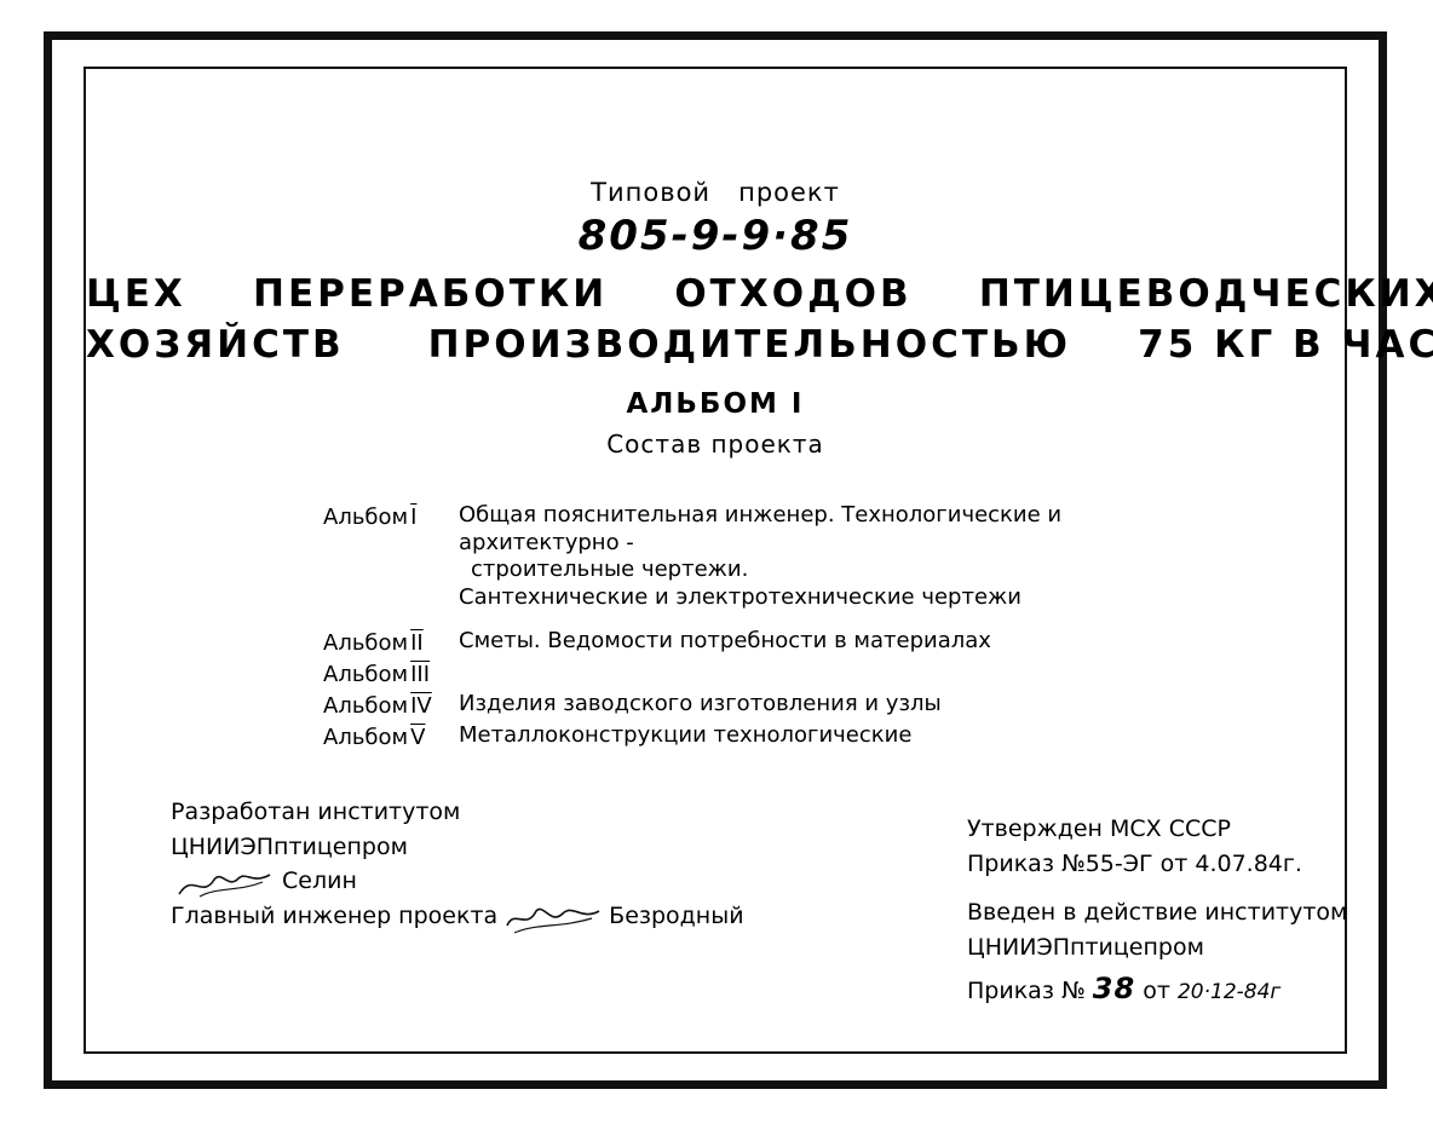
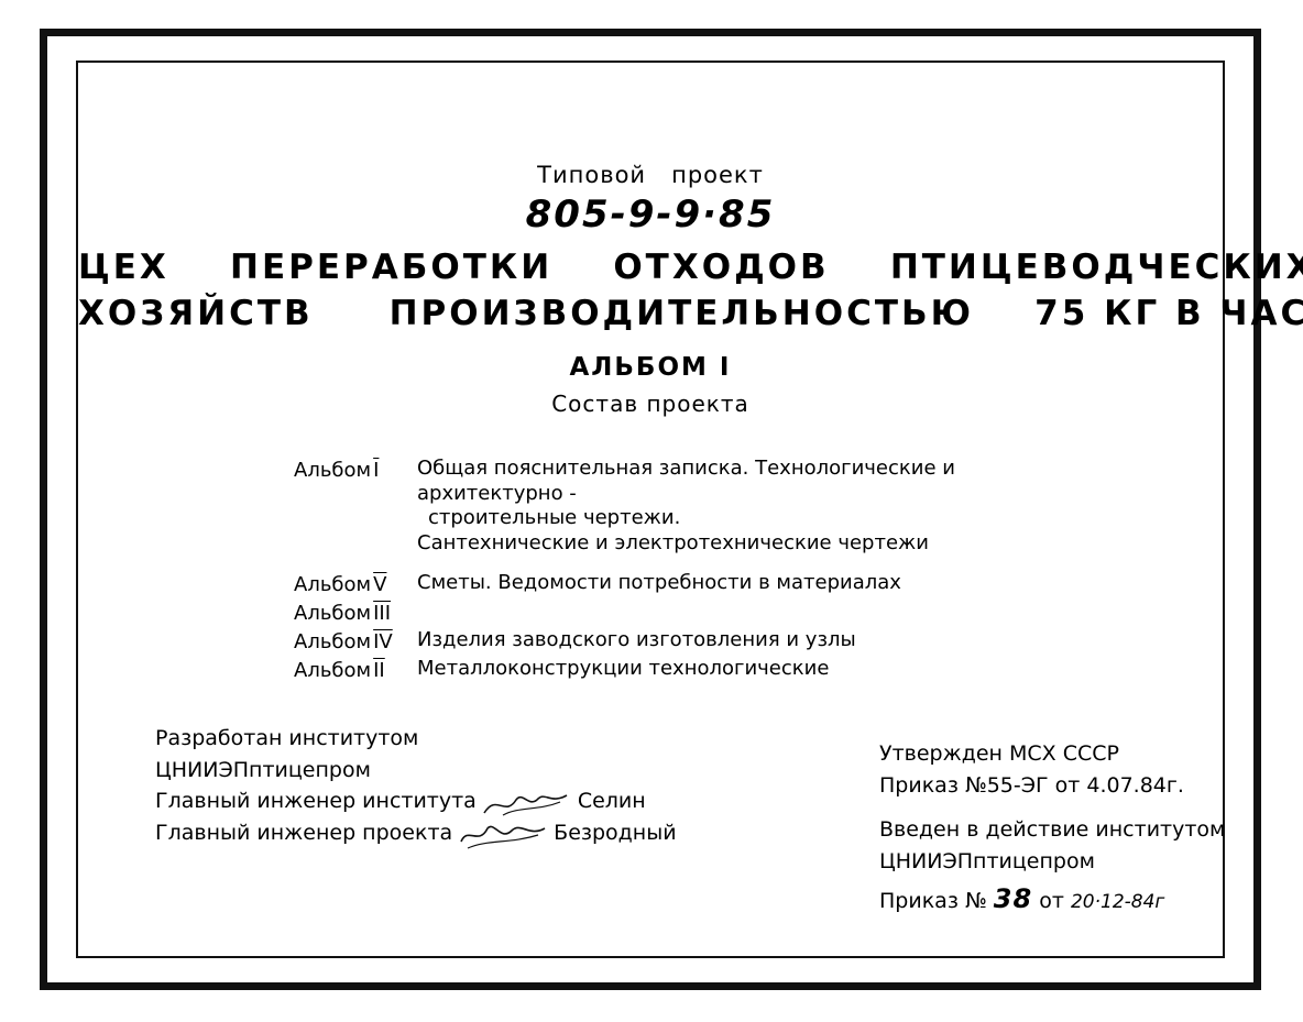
  Типовой проект
  805-9-9·85
  ЦЕХ ПЕРЕРАБОТКИ ОТХОДОВ ПТИЦЕВОДЧЕСКИХ
  ХОЗЯЙСТВ ПРОИЗВОДИТЕЛЬНОСТЬЮ 75 КГ В ЧАС
  АЛЬБОМ I
  Состав проекта
  АльбомI
- Общая пояснительная инженер. Технологические и архитектурно -
+ Общая пояснительная записка. Технологические и архитектурно -
  строительные чертежи.
  Сантехнические и электротехнические чертежи
- АльбомII
+ АльбомV
  Сметы. Ведомости потребности в материалах
  АльбомIII
  АльбомIV
  Изделия заводского изготовления и узлы
- АльбомV
+ АльбомII
  Металлоконструкции технологические
  Разработан институтом
  ЦНИИЭПптицепром
+ Главный инженер института
  Селин
  Главный инженер проекта
  Безродный
  Утвержден МСХ СССР
  Приказ №55-ЭГ от 4.07.84г.
  Введен в действие институтом
  ЦНИИЭПптицепром
  Приказ № 38 от 20·12-84г
